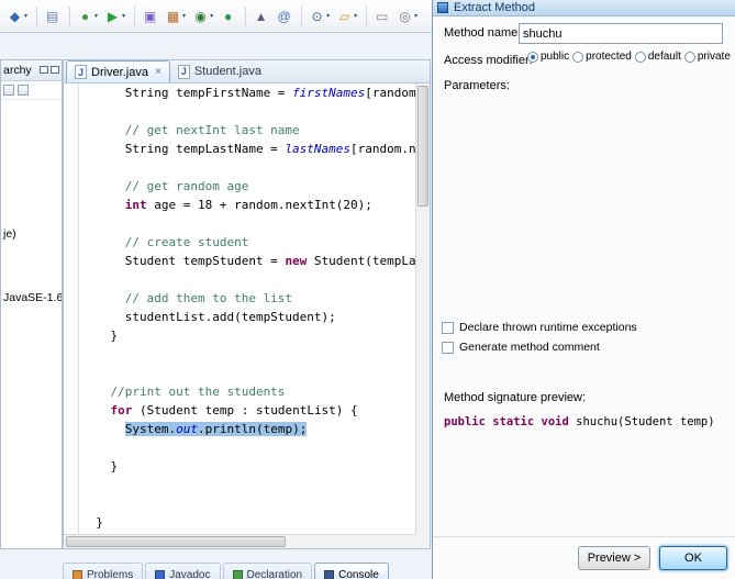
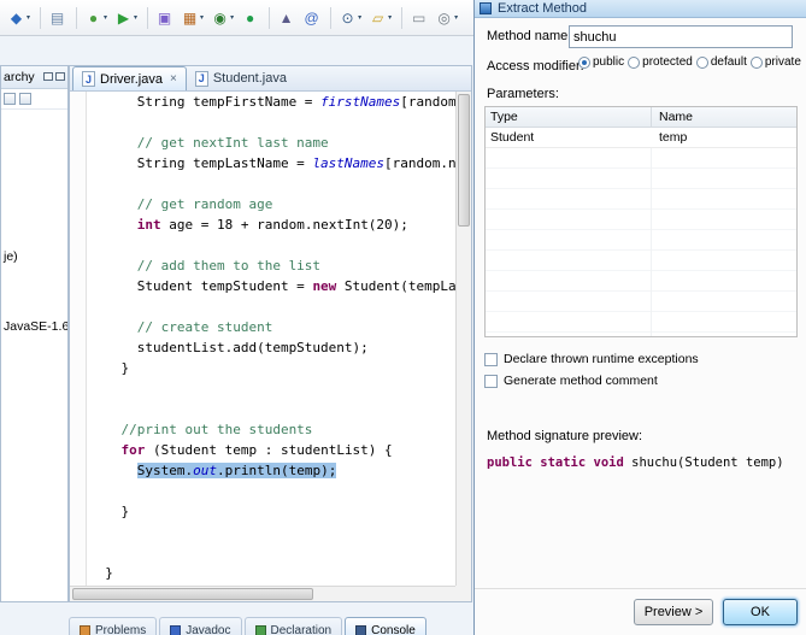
  ◆
  ▤
  ●
  ▶
  ▣
  ▦
  ◉
  ●
  ▲
  @
  ⊙
  ▱
  ▭
  ◎
  archy
  je)
  JavaSE-1.6
  J
  Driver.java
  ×
  J
  Student.java
  String tempFirstName = firstNames[random
  // get nextInt last name
  String tempLastName = lastNames[random.n
  // get random age
  int age = 18 + random.nextInt(20);
- // create student
+ // add them to the list
  Student tempStudent = new Student(tempLa
- // add them to the list
+ // create student
  studentList.add(tempStudent);
  }
  //print out the students
  for (Student temp : studentList) {
  System.out.println(temp);
  }
  }
  Problems
  Javadoc
  Declaration
  Console
  Extract Method
  Method name
  shuchu
  Access modifier
  public
  protected
  default
  private
  Parameters:
+ Type
+ Name
+ Student
+ temp
  Declare thrown runtime exceptions
  Generate method comment
  Method signature preview:
  public static void shuchu(Student temp)
  Preview >
  OK
